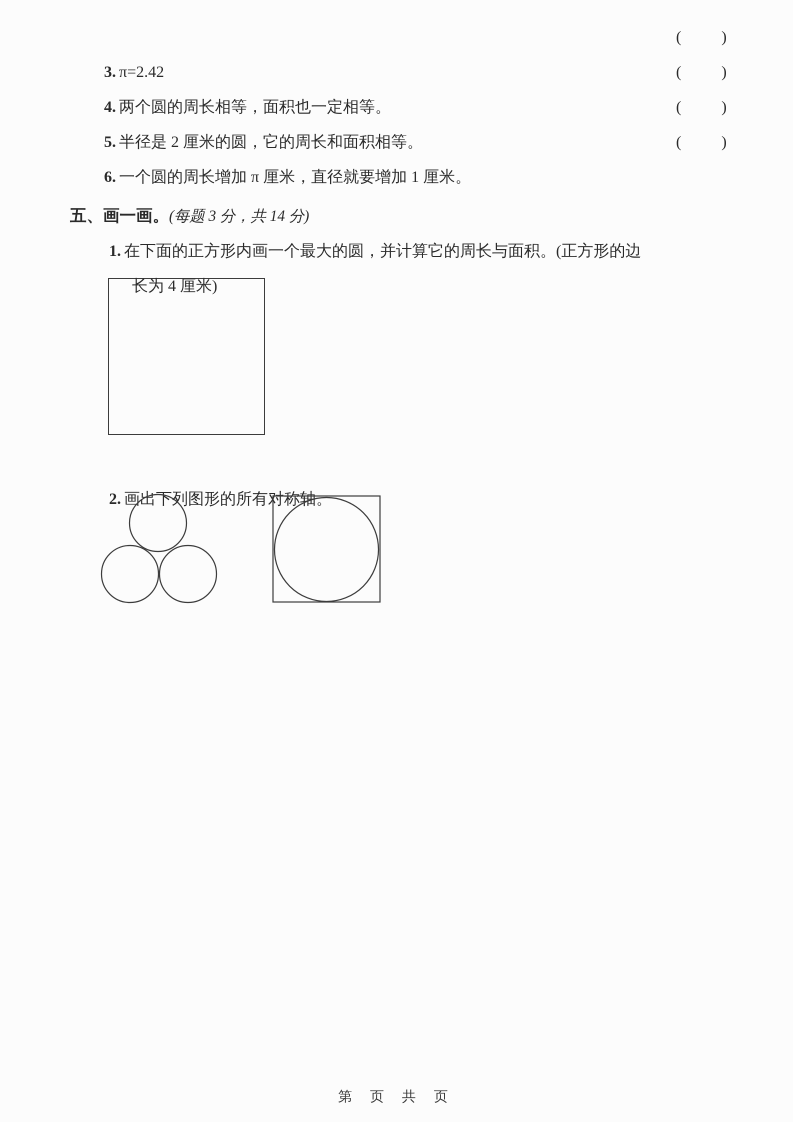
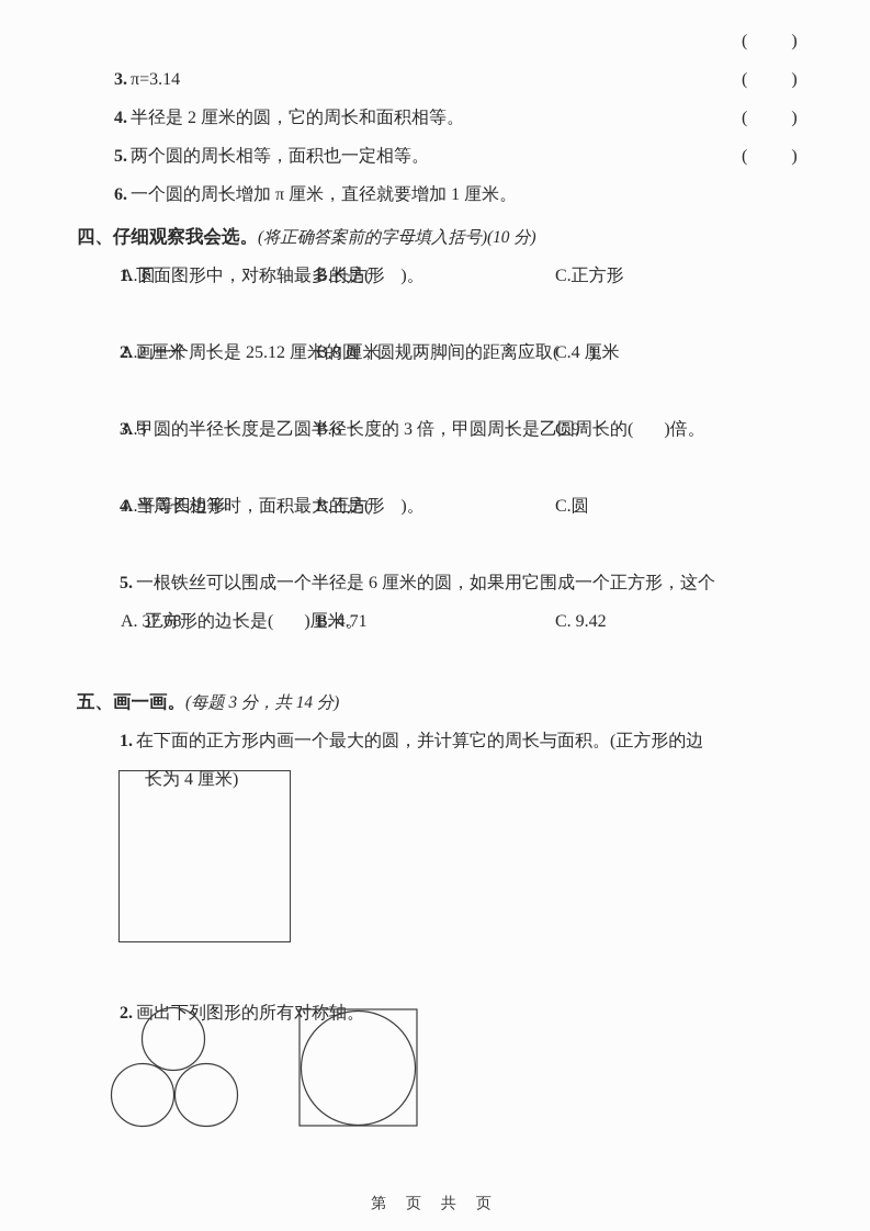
- 3. π=2.42
+ 3. π=3.14
  ( )
- 4. 两个圆的周长相等，面积也一定相等。
+ 4. 半径是 2 厘米的圆，它的周长和面积相等。
  ( )
- 5. 半径是 2 厘米的圆，它的周长和面积相等。
+ 5. 两个圆的周长相等，面积也一定相等。
  ( )
  6. 一个圆的周长增加 π 厘米，直径就要增加 1 厘米。
  ( )
+ 四、仔细观察我会选。(将正确答案前的字母填入括号)(10 分)
+ 1. 下面图形中，对称轴最多的是( )。
+ A.圆
+ B.长方形
+ C.正方形
+ 2. 画一个周长是 25.12 厘米的圆，圆规两脚间的距离应取( )。
+ A.2 厘米
+ B.8 厘米
+ C.4 厘米
+ 3. 甲圆的半径长度是乙圆半径长度的 3 倍，甲圆周长是乙圆周长的( )倍。
+ A.3
+ B.6
+ C.9
+ 4. 当周长相等时，面积最大的是( )。
+ A.平等四边形
+ B.正方形
+ C.圆
+ 5. 一根铁丝可以围成一个半径是 6 厘米的圆，如果用它围成一个正方形，这个
+ 正方形的边长是( )厘米。
+ A. 37.68
+ B. 4.71
+ C. 9.42
  五、画一画。(每题 3 分，共 14 分)
  1. 在下面的正方形内画一个最大的圆，并计算它的周长与面积。(正方形的边
  长为 4 厘米)
  2. 画出下列图形的所有对称轴。
  第 页 共 页
